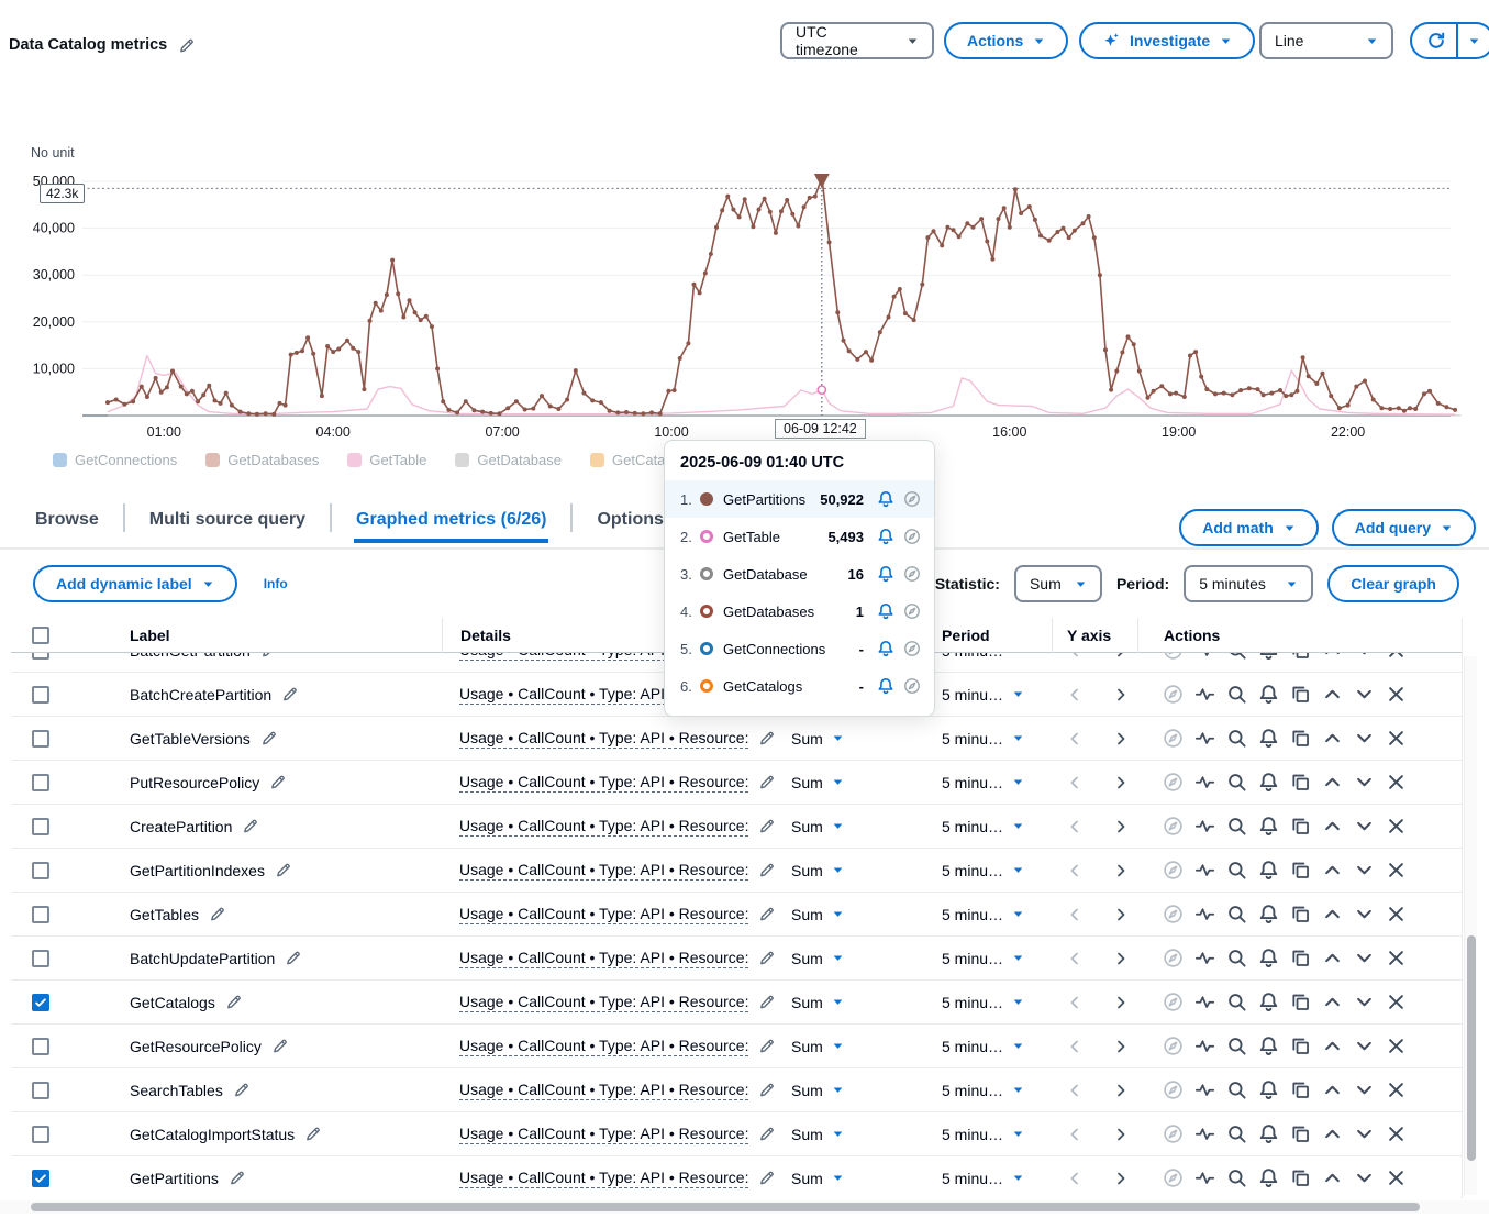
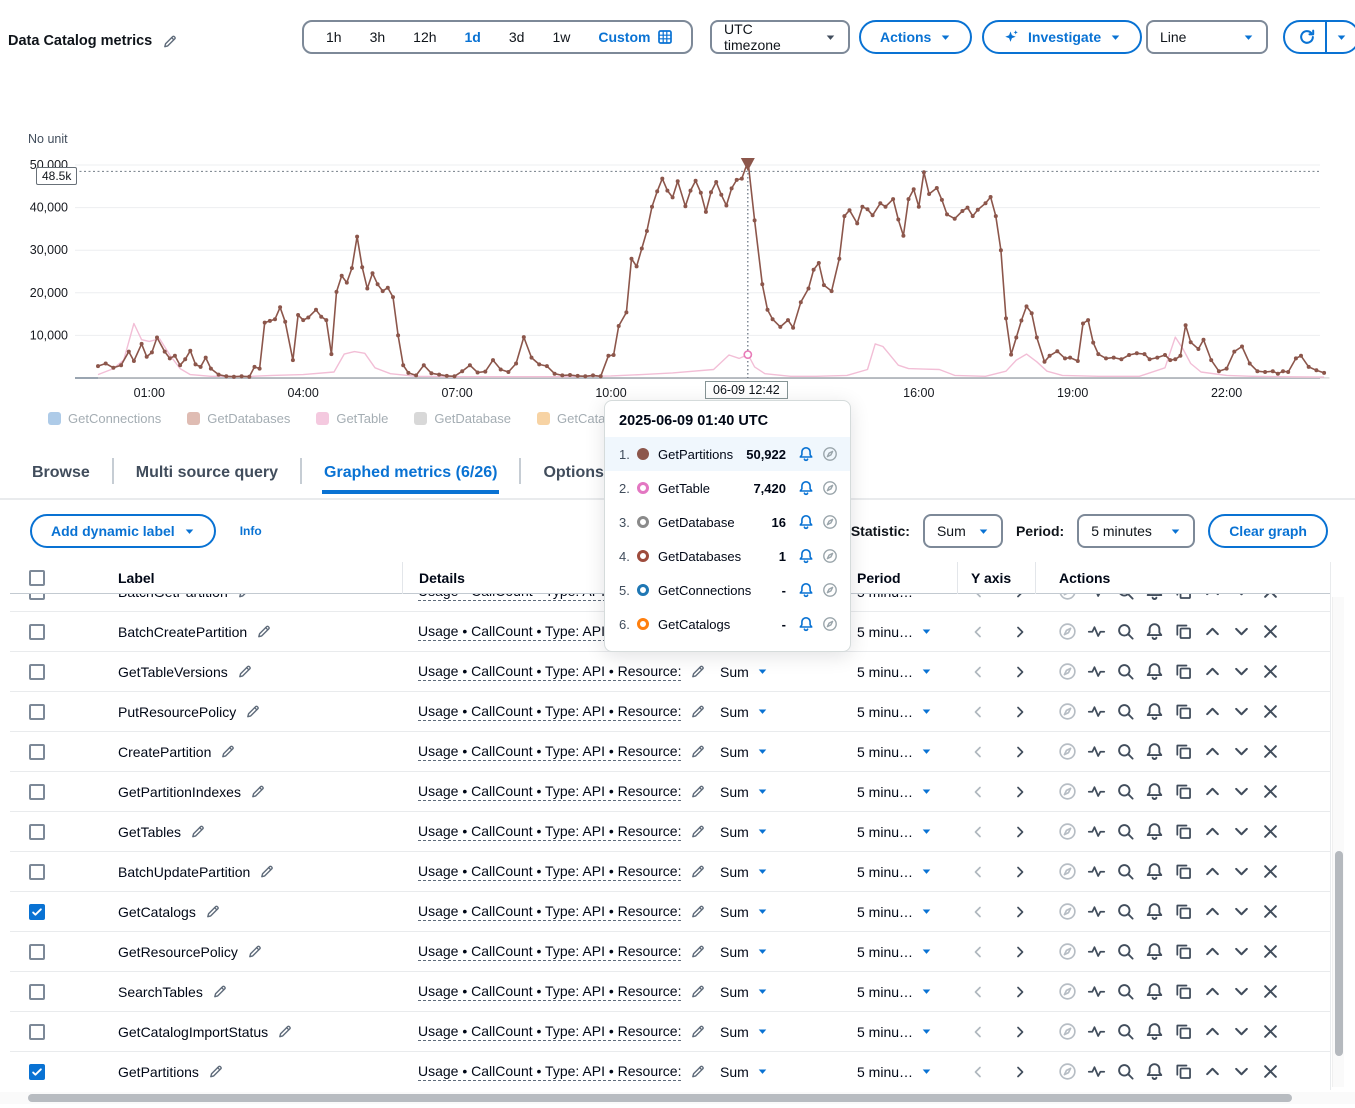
  Data Catalog metrics
+ 1h
+ 3h
+ 12h
+ 1d
+ 3d
+ 1w
+ Custom
  UTC timezone
  Actions
  Investigate
  Line
  No unit
  50,000
  40,000
  30,000
  20,000
  10,000
  01:00
  04:00
  07:00
  10:00
  16:00
  19:00
  22:00
- 42.3k
+ 48.5k
  06-09 12:42
  GetConnections
  GetDatabases
  GetTable
  GetDatabase
  2025-06-09 01:40 UTC
  1.
  GetPartitions
  50,922
  2.
  GetTable
- 5,493
+ 7,420
  3.
  GetDatabase
  16
  4.
  GetDatabases
  1
  5.
  GetConnections
  -
  6.
  GetCatalogs
  -
  Browse
  Multi source query
  Graphed metrics (6/26)
  Options
- Add math
- Add query
  Add dynamic label
  Info
  Statistic:
  Sum
  Period:
  5 minutes
  Clear graph
  Label
  Details
  Period
  Y axis
  Actions
  BatchCreatePartition
  5 minu…
  GetTableVersions
  Usage • CallCount • Type: API • Resource:
  Sum
  5 minu…
  PutResourcePolicy
  Usage • CallCount • Type: API • Resource:
  Sum
  5 minu…
  CreatePartition
  Usage • CallCount • Type: API • Resource:
  Sum
  5 minu…
  GetPartitionIndexes
  Usage • CallCount • Type: API • Resource:
  Sum
  5 minu…
  GetTables
  Usage • CallCount • Type: API • Resource:
  Sum
  5 minu…
  BatchUpdatePartition
  Usage • CallCount • Type: API • Resource:
  Sum
  5 minu…
  GetCatalogs
  Usage • CallCount • Type: API • Resource:
  Sum
  5 minu…
  GetResourcePolicy
  Usage • CallCount • Type: API • Resource:
  Sum
  5 minu…
  SearchTables
  Usage • CallCount • Type: API • Resource:
  Sum
  5 minu…
  GetCatalogImportStatus
  Usage • CallCount • Type: API • Resource:
  Sum
  5 minu…
  GetPartitions
  Usage • CallCount • Type: API • Resource:
  Sum
  5 minu…
